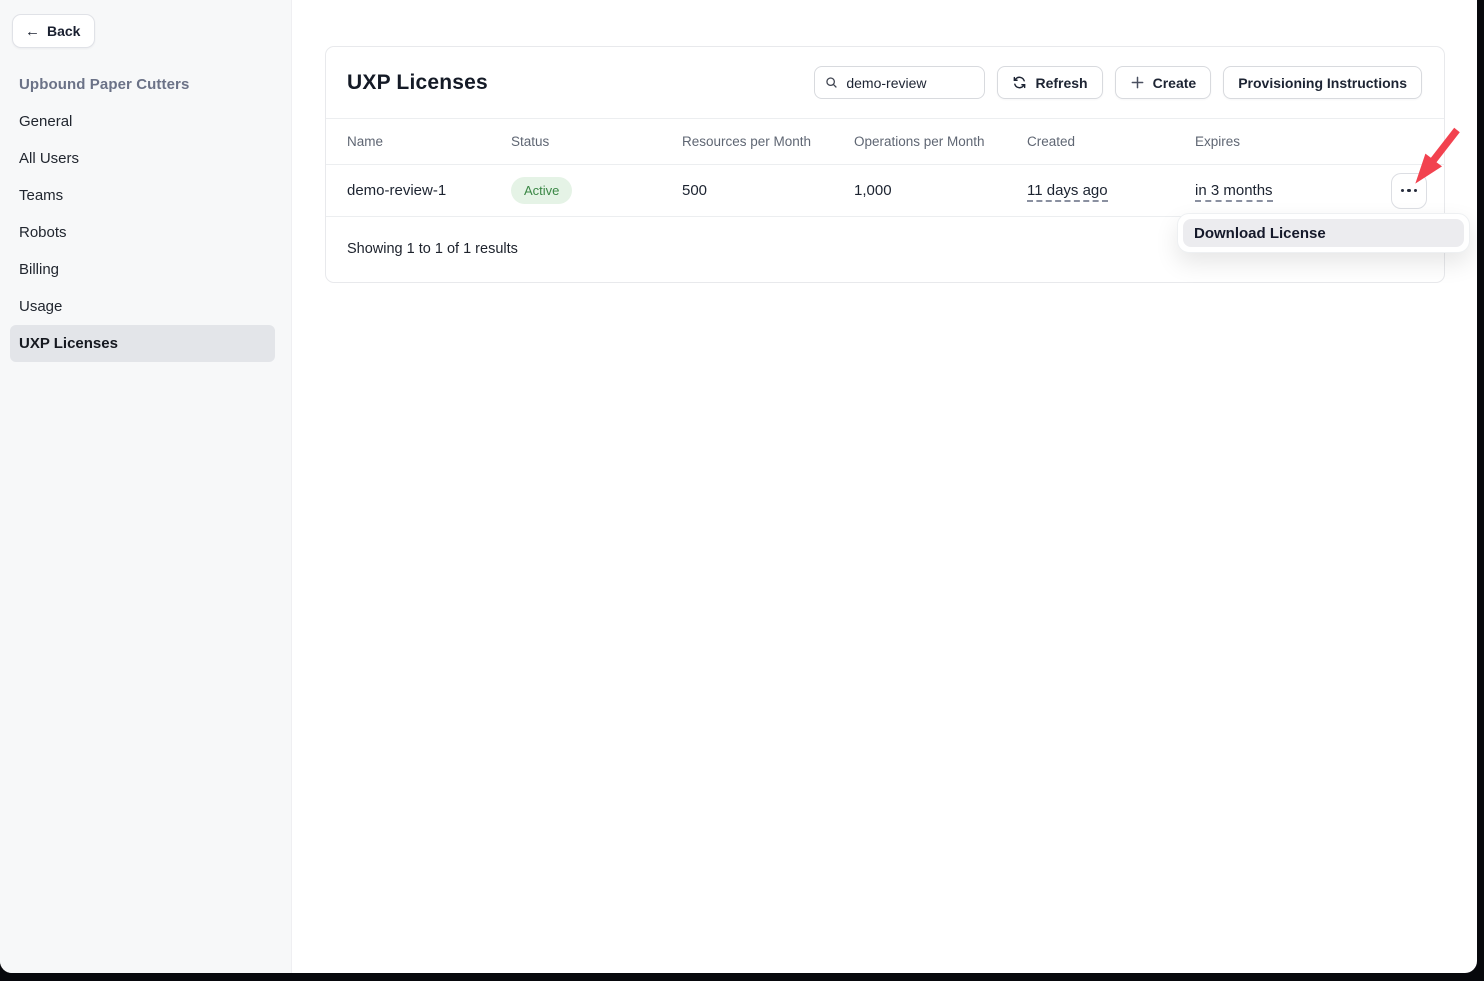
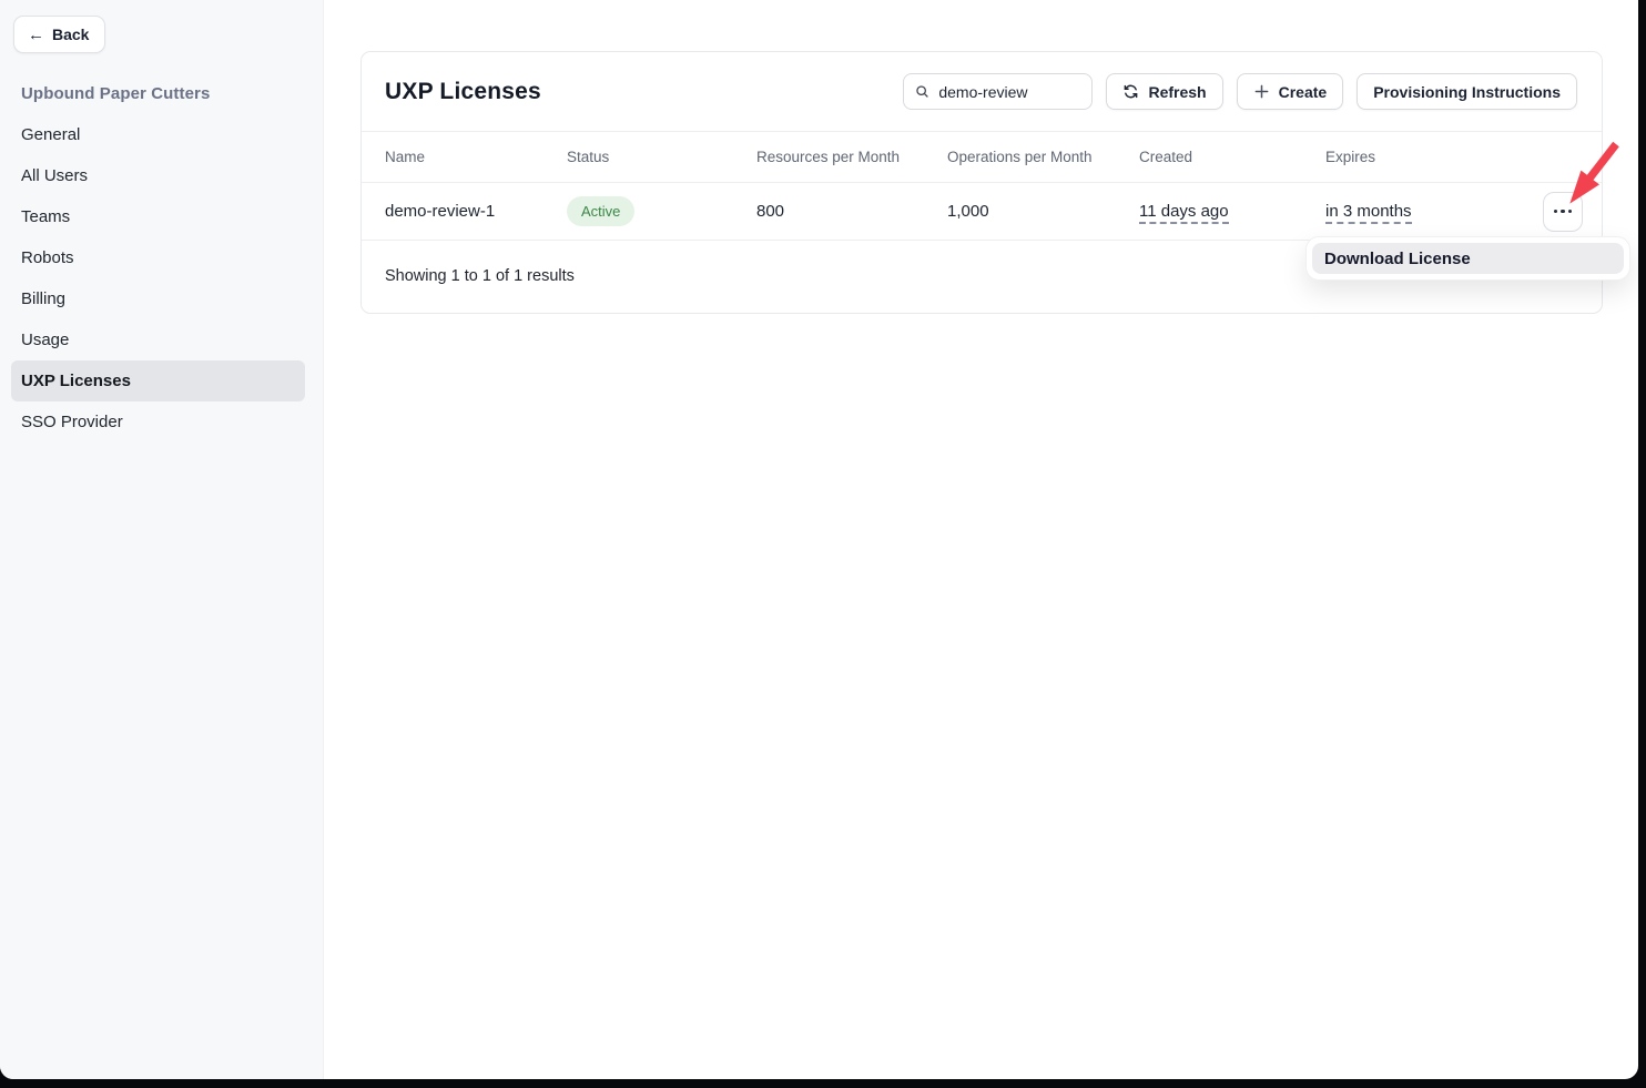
  ←
  Back
  Upbound Paper Cutters
  General
  All Users
  Teams
  Robots
  Billing
  Usage
  UXP Licenses
+ SSO Provider
  UXP Licenses
  demo-review
  Refresh
  Create
  Provisioning Instructions
  Name
  Status
  Resources per Month
  Operations per Month
  Created
  Expires
  demo-review-1
  Active
- 500
+ 800
  1,000
  11 days ago
  in 3 months
  Showing 1 to 1 of 1 results
  Download License
